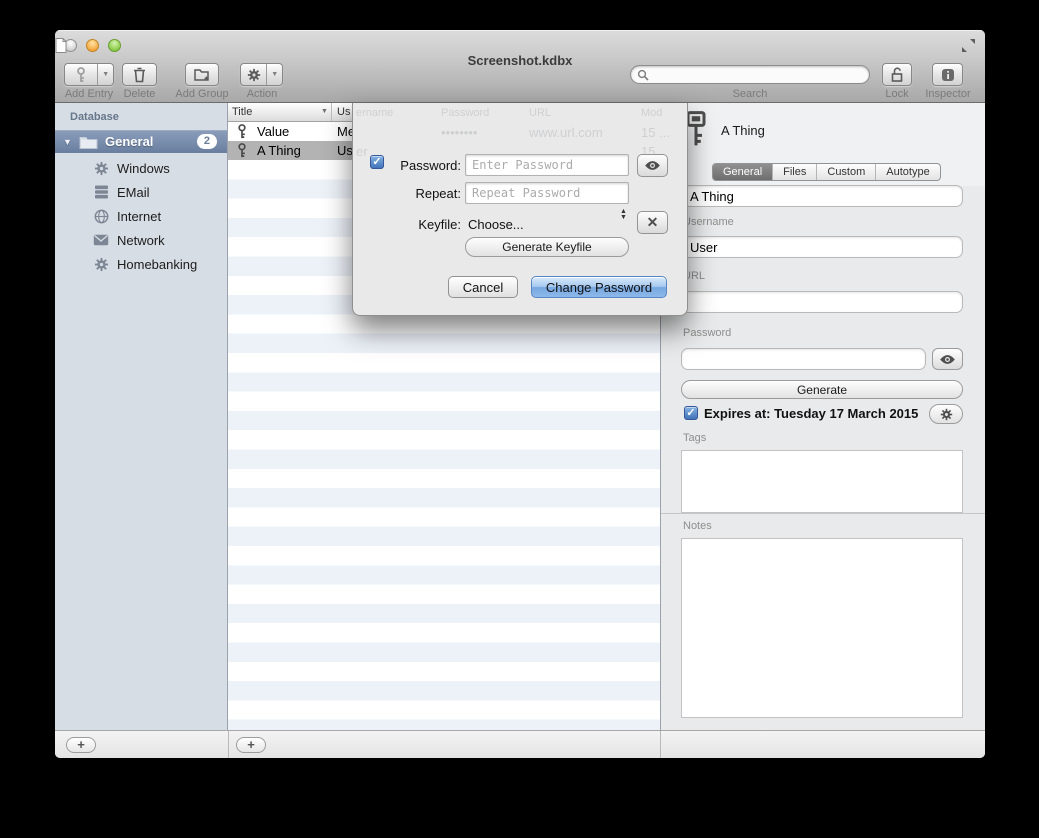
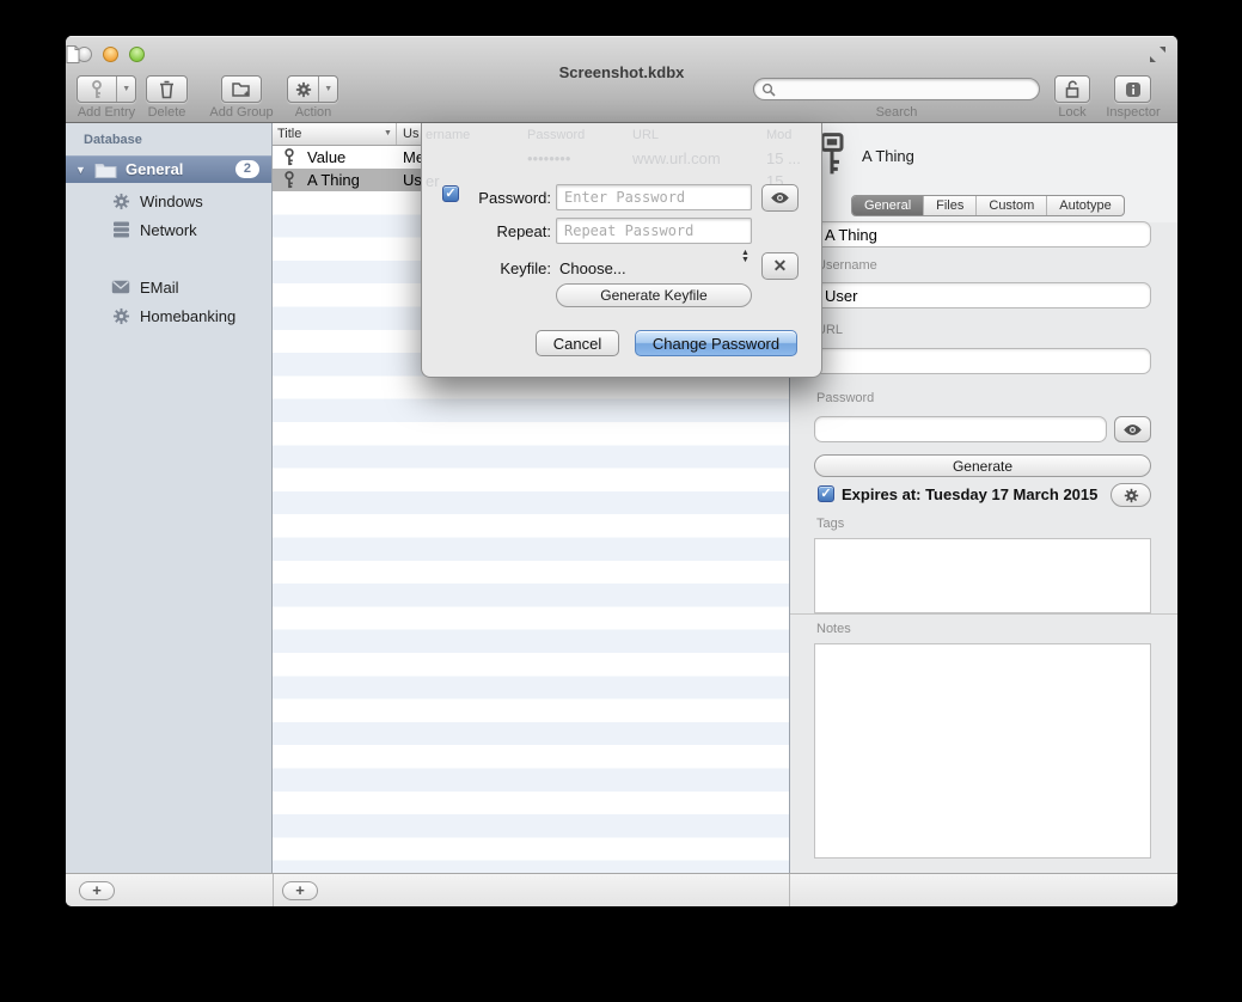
  Screenshot.kdbx
  Add Entry
  Delete
  Add Group
  Action
  Search
  Lock
  Inspector
  Database
  ▼
  General
  2
  Windows
- EMail
+ Network
- Internet
- Network
+ EMail
  Homebanking
  Title
  Us
  Value
  A Thing
  Us
  A Thing
  General
  Files
  Custom
  Autotype
  A Thing
  sername
  User
  Password
  Generate
  ✓
  Expires at: Tuesday 17 March 2015
  Tags
  Notes
  +
  +
  ername
  Password
  URL
  Mod
  ••••••••
  www.url.com
  15 ...
  er
  15
  ✓
  Password:
  Enter Password
  Repeat:
  Repeat Password
  Keyfile:
  Choose...
  ✕
  Generate Keyfile
  Cancel
  Change Password
